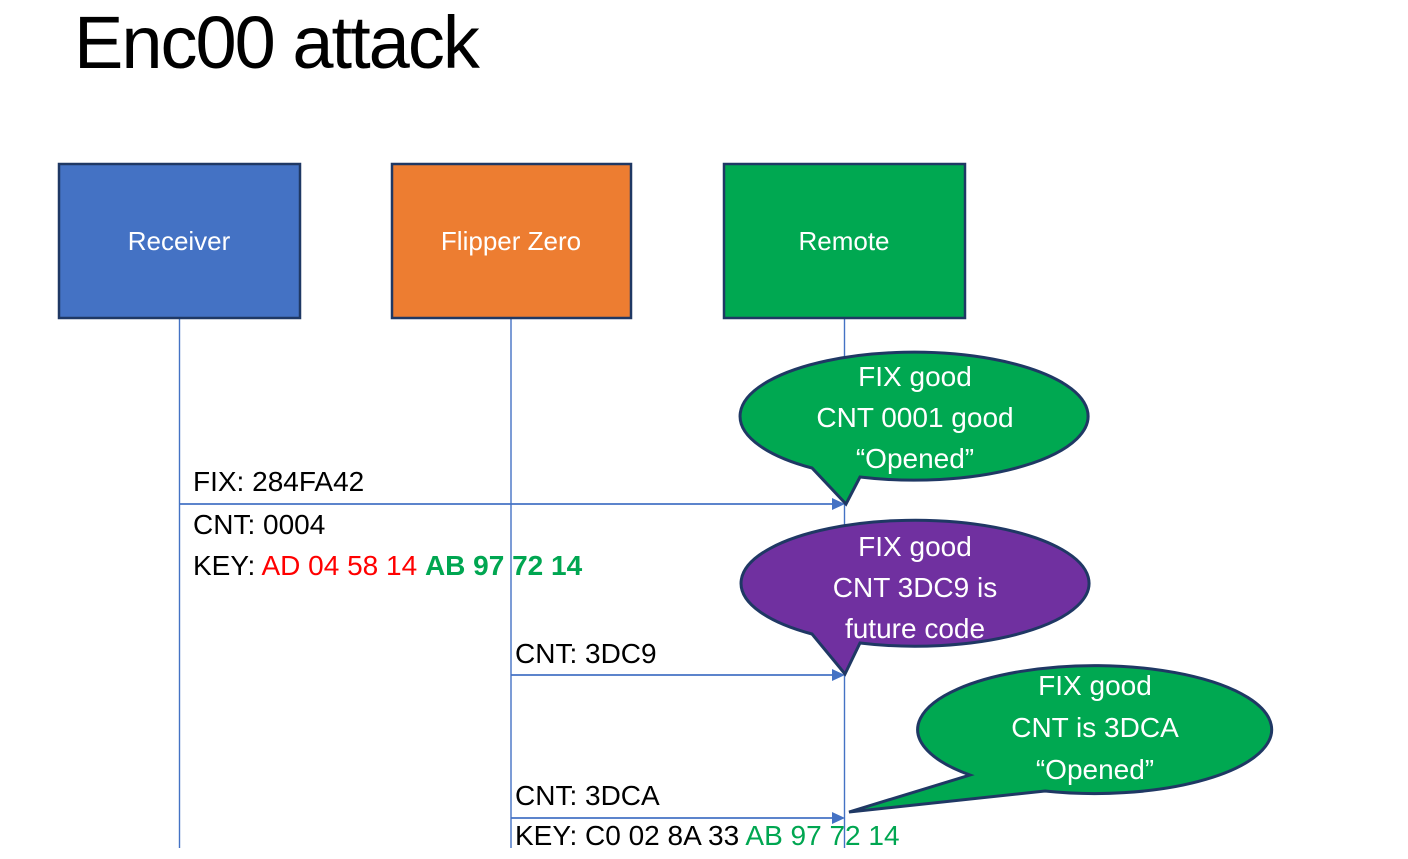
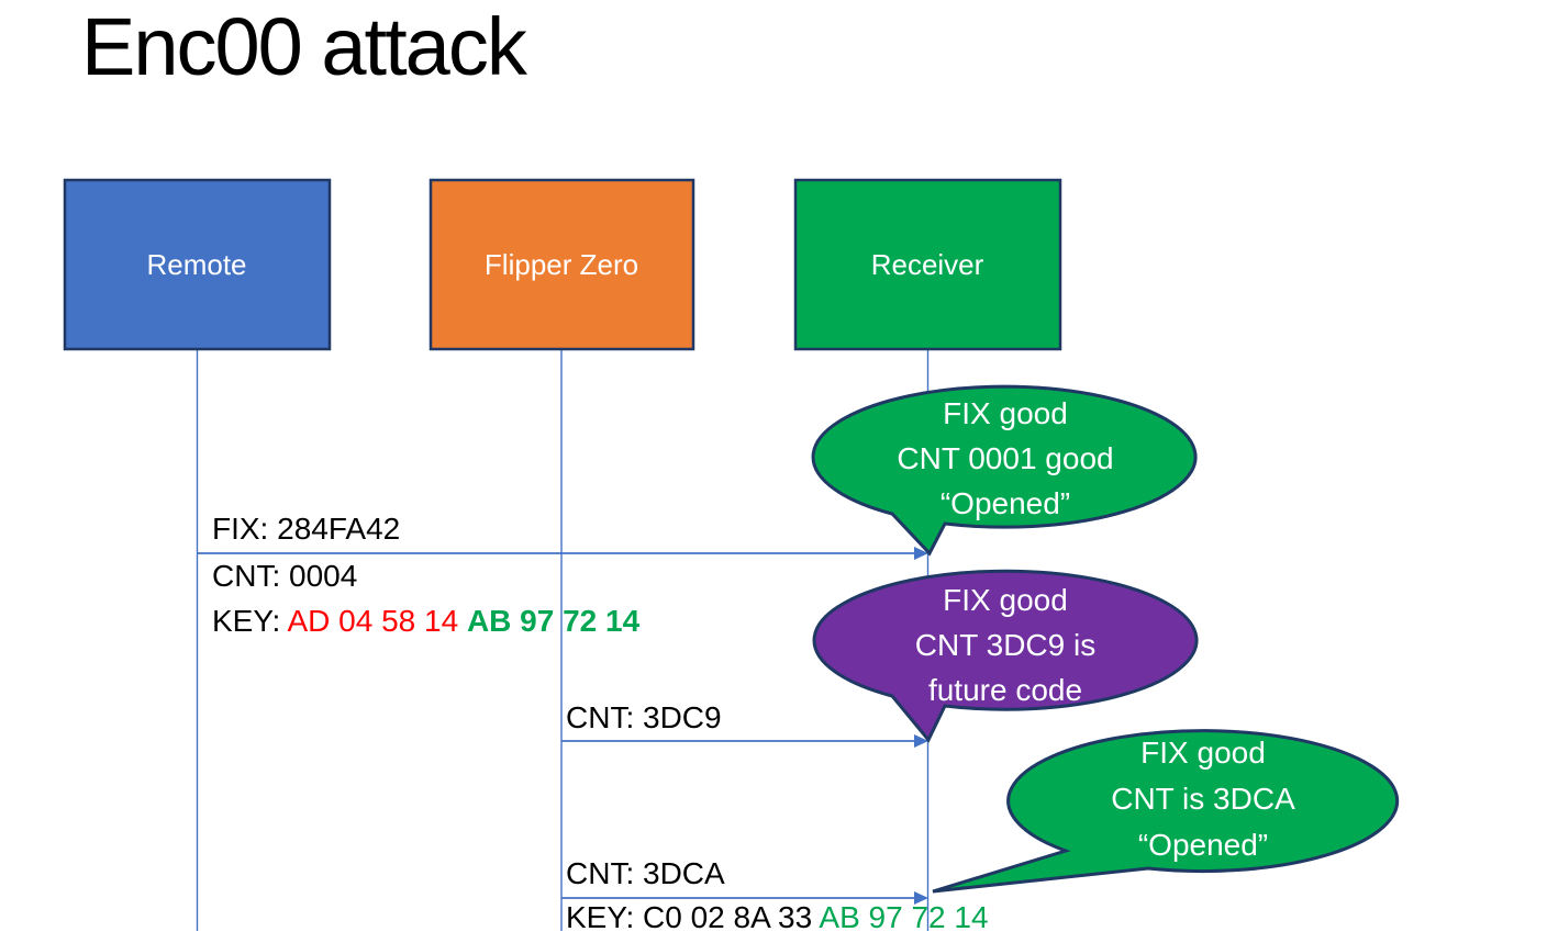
  Enc00 attack
- Receiver
+ Remote
  Flipper Zero
- Remote
+ Receiver
  FIX: 284FA42
  CNT: 0004
  KEY: AD 04 58 14 AB 97 72 14
  CNT: 3DC9
  CNT: 3DCA
  KEY: C0 02 8A 33 AB 97 72 14
  FIX good
  CNT 0001 good
  “Opened”
  FIX good
  CNT 3DC9 is
  future code
  FIX good
  CNT is 3DCA
  “Opened”
